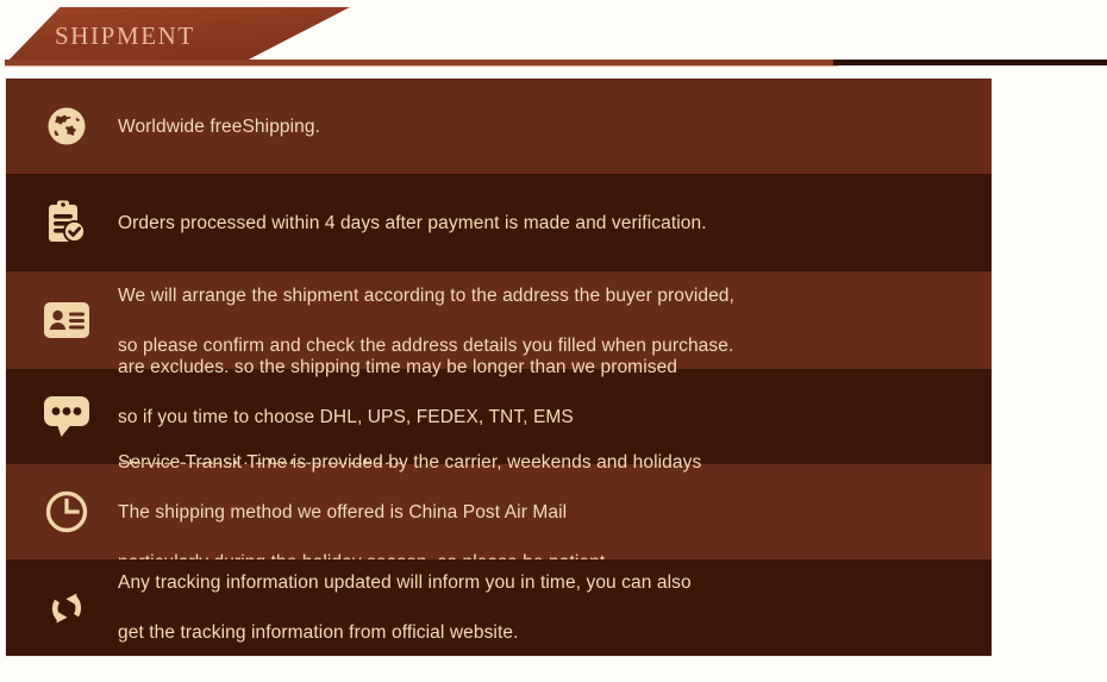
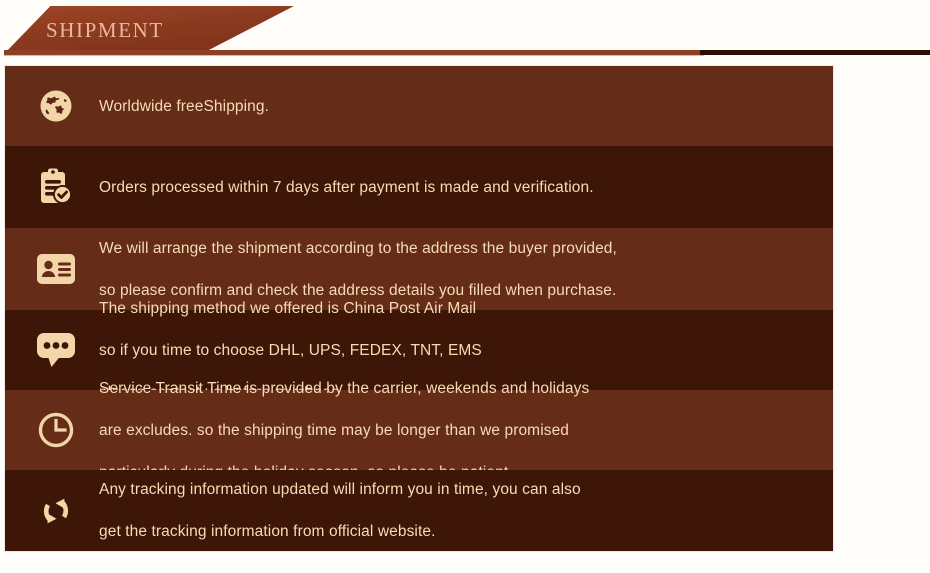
  SHIPMENT
  Worldwide freeShipping.
- Orders processed within 4 days after payment is made and verification.
+ Orders processed within 7 days after payment is made and verification.
  We will arrange the shipment according to the address the buyer provided,
  so please confirm and check the address details you filled when purchase.
- are excludes. so the shipping time may be longer than we promised
+ The shipping method we offered is China Post Air Mail
  so if you time to choose DHL, UPS, FEDEX, TNT, EMS
  Service Transit Time is provided by the carrier, weekends and holidays
- The shipping method we offered is China Post Air Mail
+ are excludes. so the shipping time may be longer than we promised
  Any tracking information updated will inform you in time, you can also
  get the tracking information from official website.
